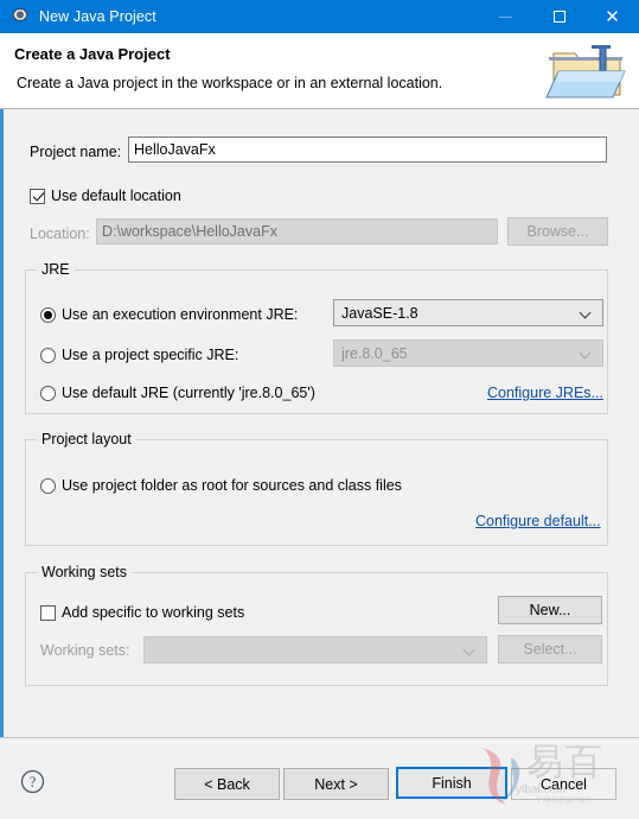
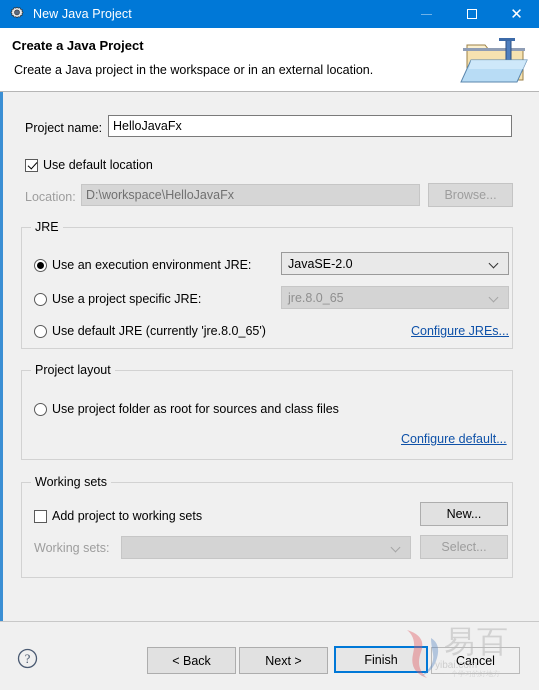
  New Java Project
  ✕
  Create a Java Project
  Create a Java project in the workspace or in an external location.
  Project name:
  HelloJavaFx
  Use default location
  Location:
  D:\workspace\HelloJavaFx
  Browse...
  JRE
  Use an execution environment JRE:
- JavaSE-1.8
+ JavaSE-2.0
  Use a project specific JRE:
  jre.8.0_65
  Use default JRE (currently 'jre.8.0_65')
  Configure JREs...
  Project layout
  Use project folder as root for sources and class files
  Configure default...
  Working sets
- Add specific to working sets
+ Add project to working sets
  New...
  Working sets:
  Select...
  ?
  < Back
  Next >
  Finish
  Cancel
  易百
  yibai.com
